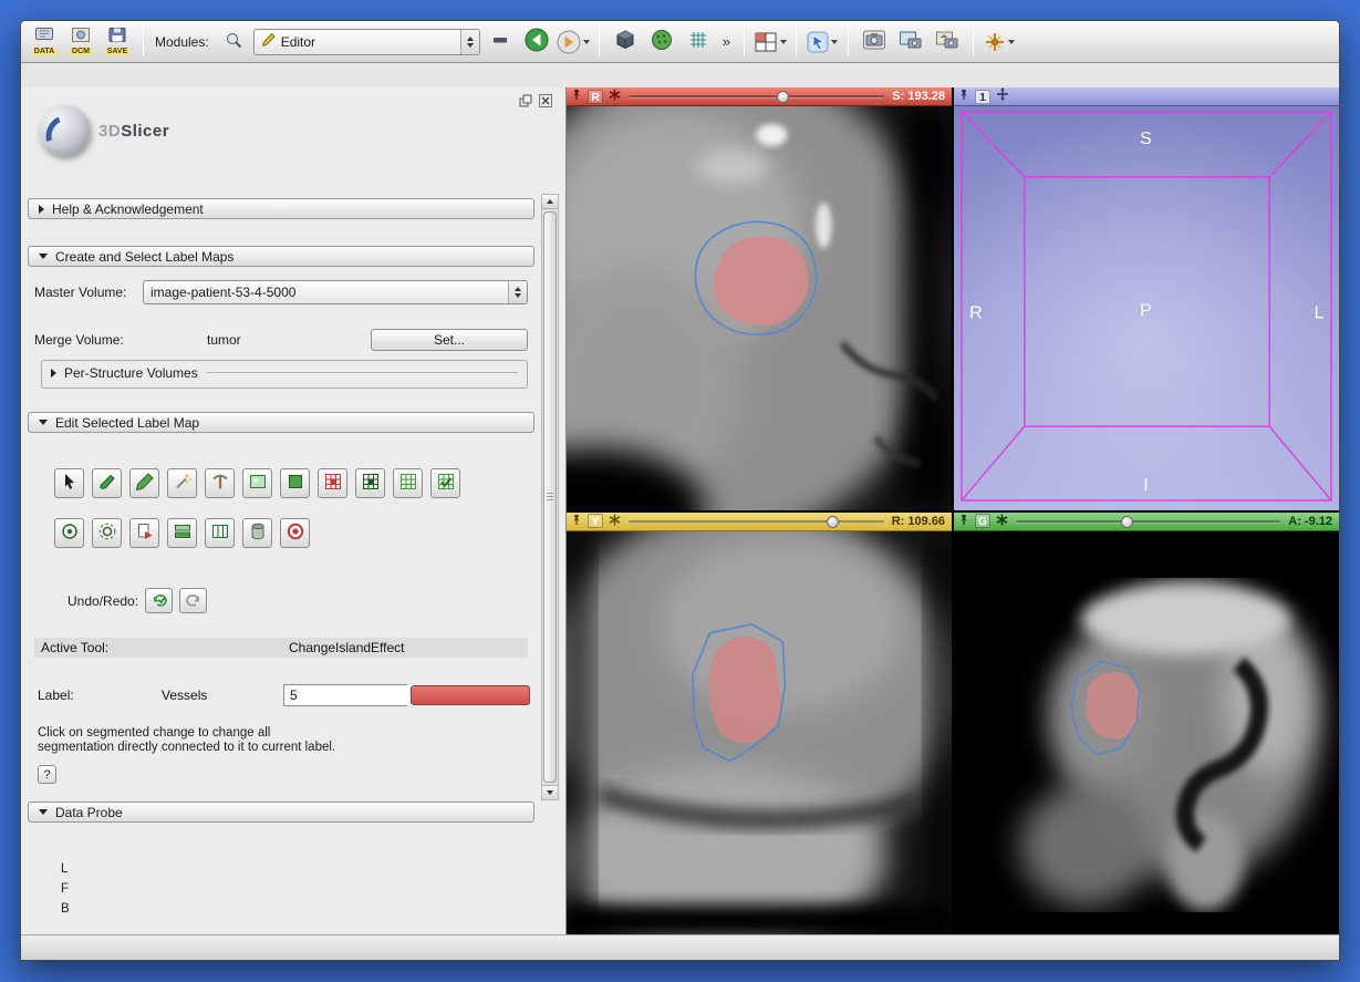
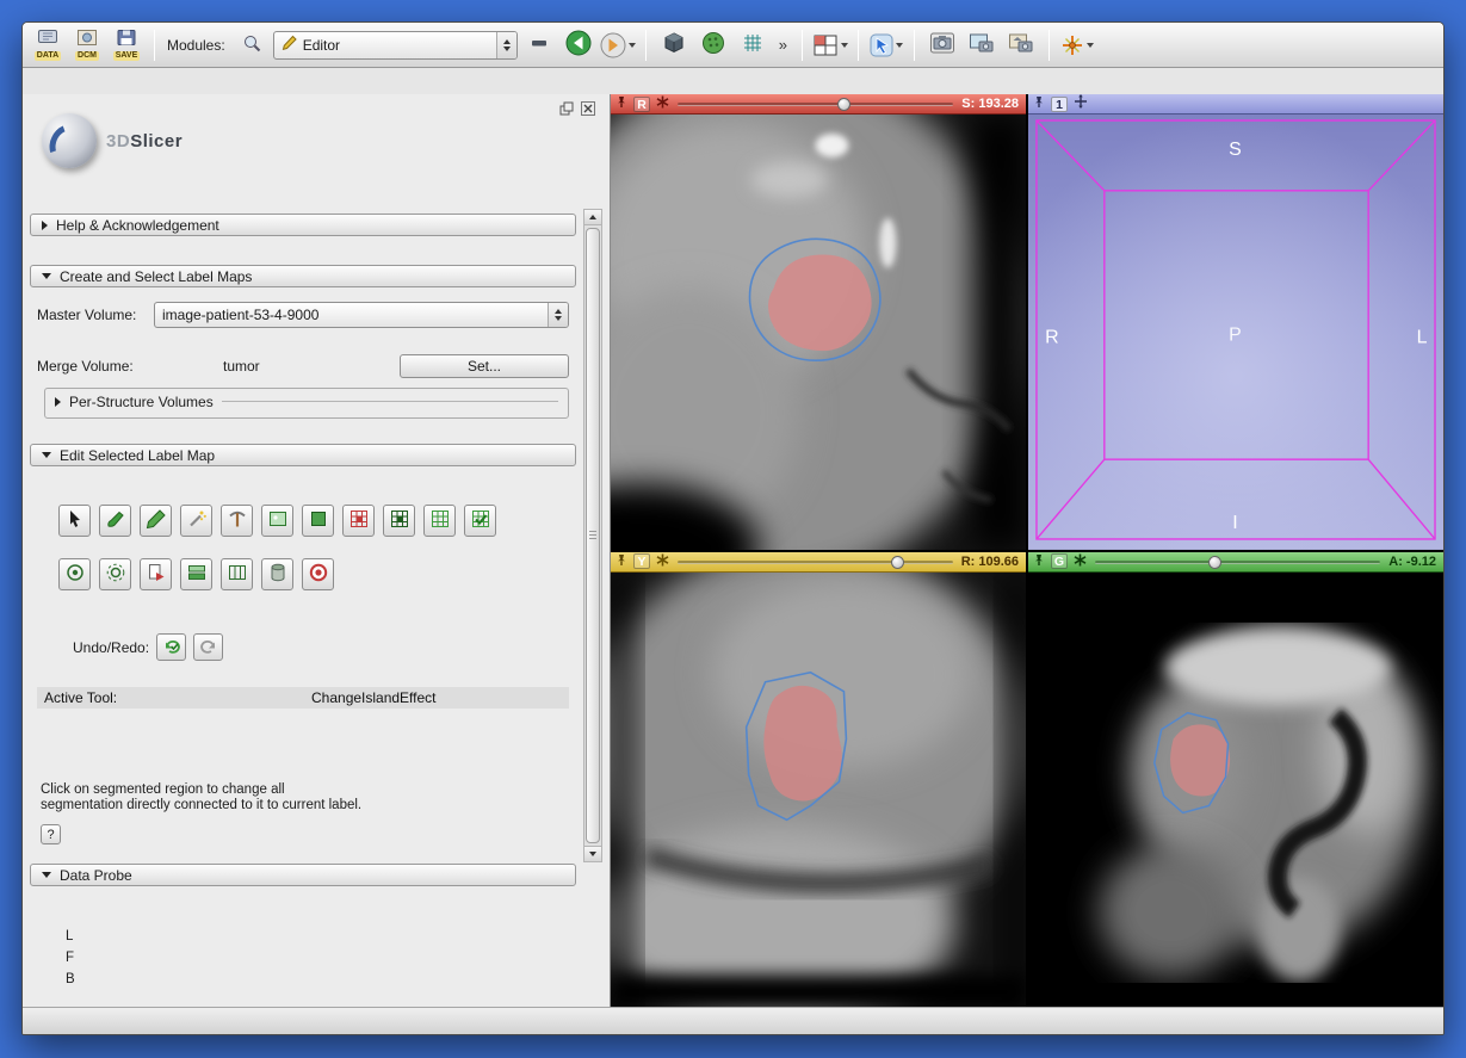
  Modules:
  Editor
  »
  3DSlicer
  Help & Acknowledgement
  Create and Select Label Maps
  Master Volume:
- image-patient-53-4-5000
+ image-patient-53-4-9000
  Merge Volume:
  tumor
  Set...
  Per-Structure Volumes
  Edit Selected Label Map
  Undo/Redo:
  Active Tool:
  ChangeIslandEffect
- Label:
- Vessels
- 5
- Click on segmented change to change all
+ Click on segmented region to change all
  segmentation directly connected to it to current label.
  ?
  Data Probe
  L
  F
  B
  R
  S: 193.28
  1
  S
  R
  P
  L
  I
  Y
  R: 109.66
  G
  A: -9.12
